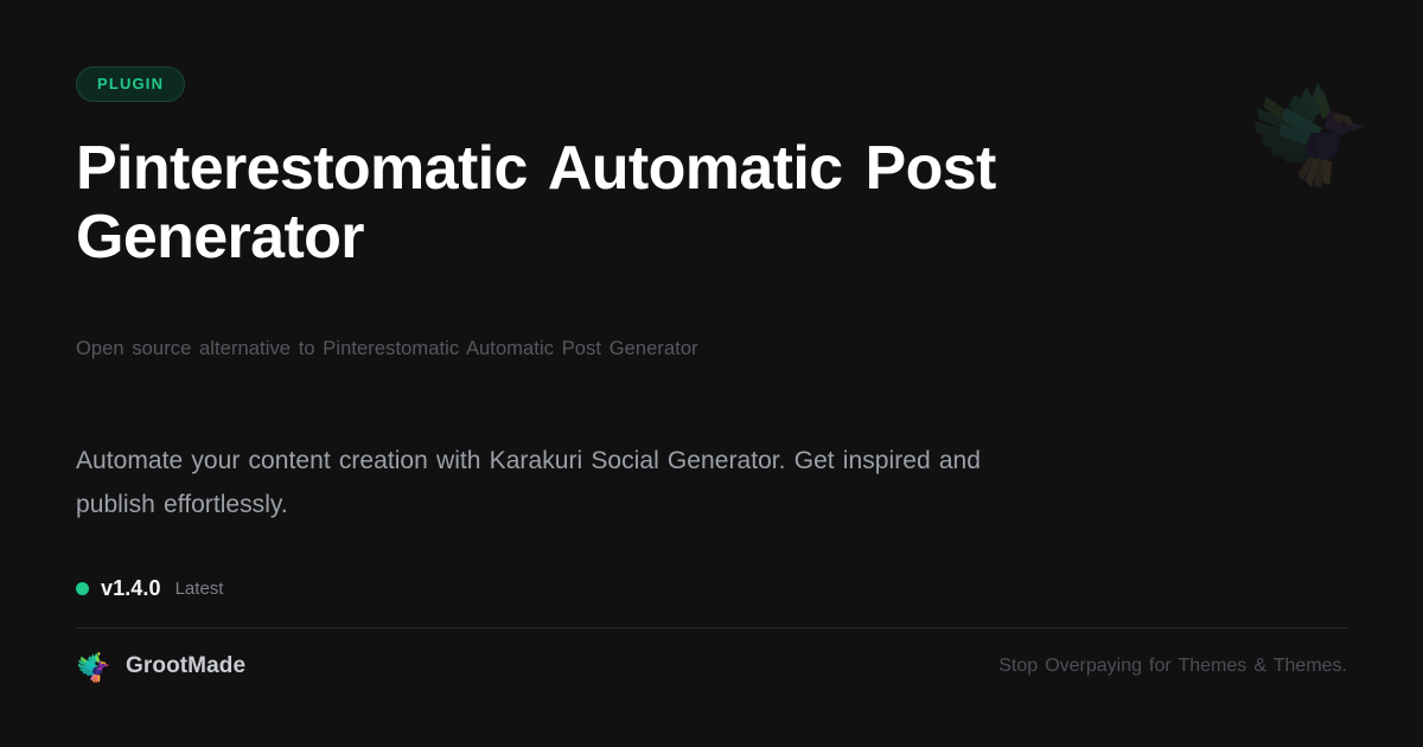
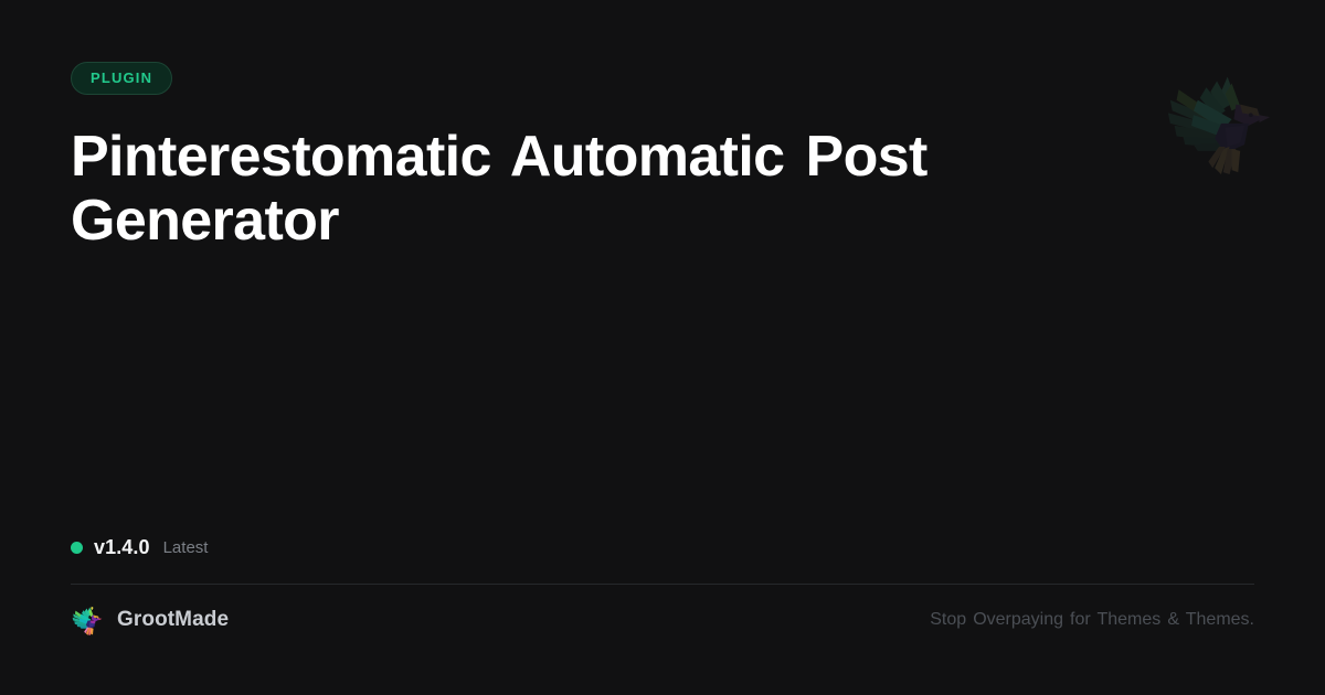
  PLUGIN
  Pinterestomatic Automatic Post Generator
- Open source alternative to Pinterestomatic Automatic Post Generator
- Automate your content creation with Karakuri Social Generator. Get inspired and publish effortlessly.
  v1.4.0
  Latest
  GrootMade
  Stop Overpaying for Themes & Themes.
